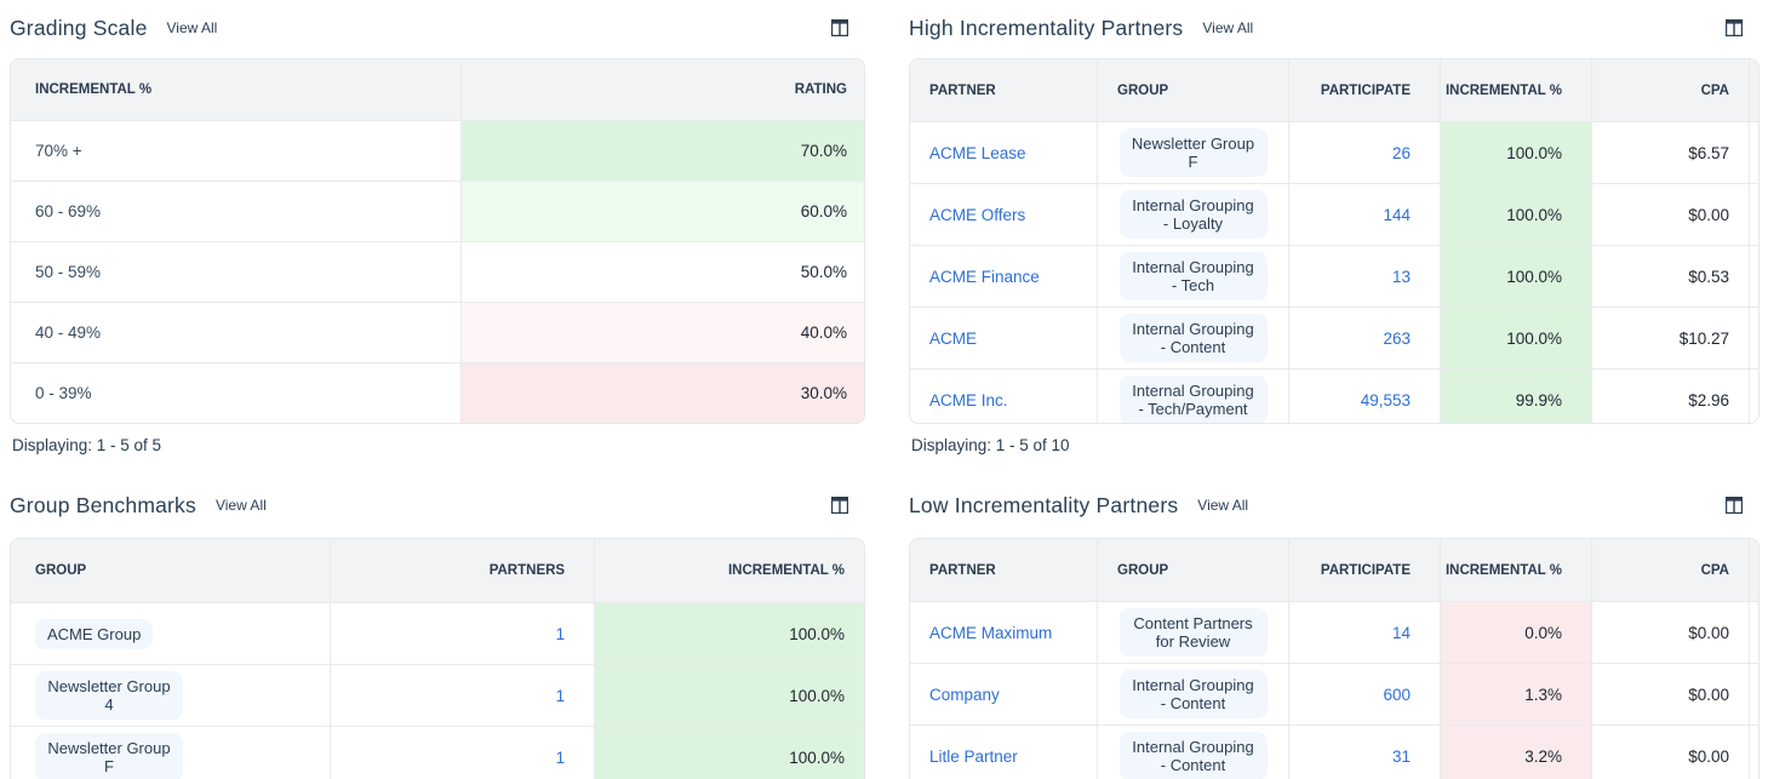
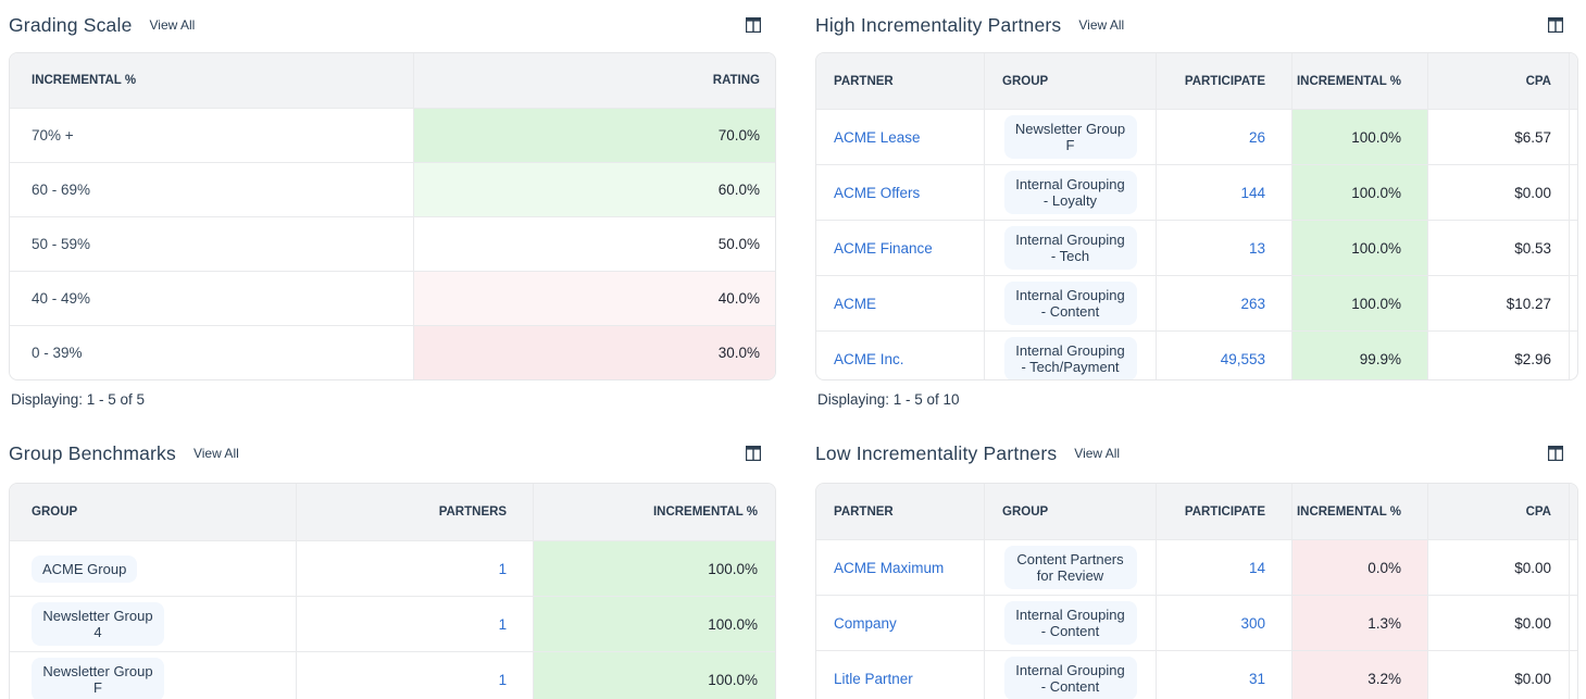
  Grading Scale
  View All
  INCREMENTAL %	RATING
  70% +	70.0%
  60 - 69%	60.0%
  50 - 59%	50.0%
  40 - 49%	40.0%
  0 - 39%	30.0%
  Displaying: 1 - 5 of 5
  High Incrementality Partners
  View All
  PARTNER	GROUP	PARTICIPATE	INCREMENTAL %	CPA
  ACME Lease	Newsletter Group F	26	100.0%	$6.57
  ACME Offers	Internal Grouping - Loyalty	144	100.0%	$0.00
  ACME Finance	Internal Grouping - Tech	13	100.0%	$0.53
  ACME	Internal Grouping - Content	263	100.0%	$10.27
  ACME Inc.	Internal Grouping - Tech/Payment	49,553	99.9%	$2.96
  Displaying: 1 - 5 of 10
  Group Benchmarks
  View All
  GROUP	PARTNERS	INCREMENTAL %
  ACME Group	1	100.0%
  Newsletter Group 4	1	100.0%
  Newsletter Group F	1	100.0%
  Low Incrementality Partners
  View All
  PARTNER	GROUP	PARTICIPATE	INCREMENTAL %	CPA
  ACME Maximum	Content Partners for Review	14	0.0%	$0.00
- Company	Internal Grouping - Content	600	1.3%	$0.00
+ Company	Internal Grouping - Content	300	1.3%	$0.00
  Litle Partner	Internal Grouping - Content	31	3.2%	$0.00
